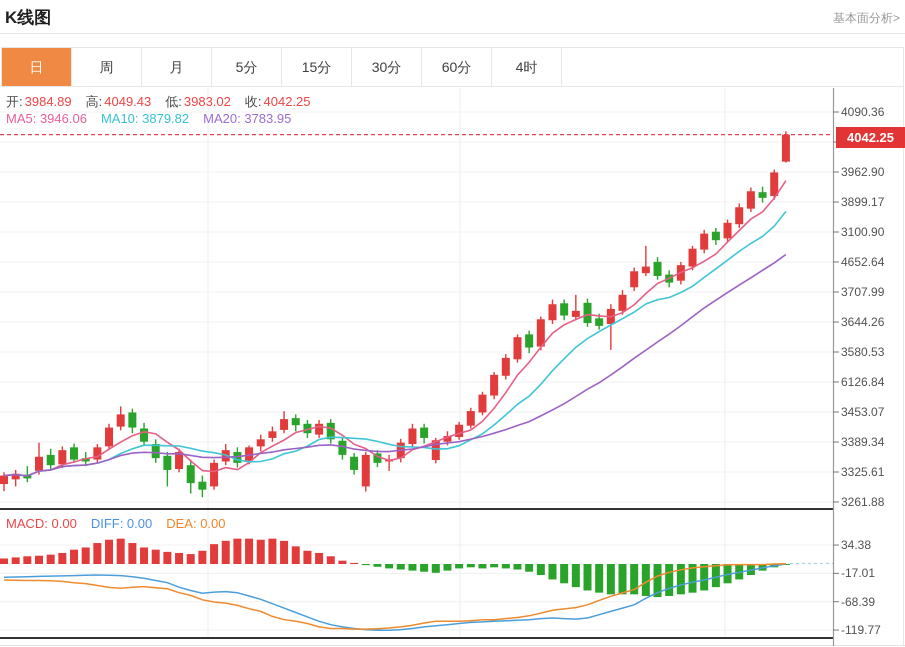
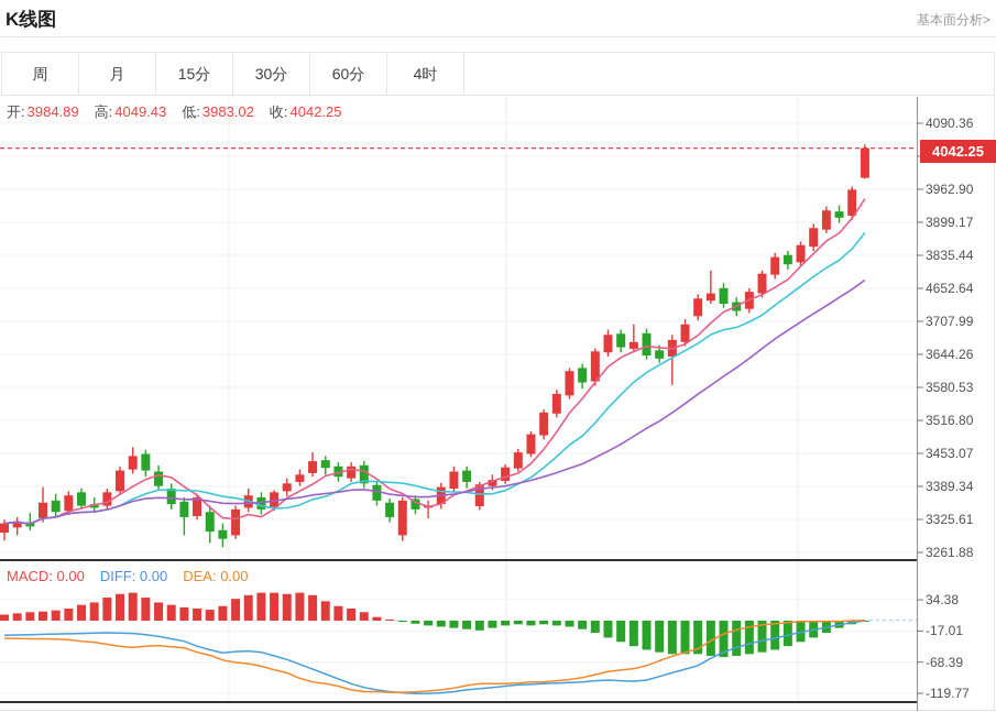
  K线图
  基本面分析>
- 日
  周
  月
- 5分
  15分
  30分
  60分
  4时
  开: 3984.89 高: 4049.43 低: 3983.02 收: 4042.25
- MA5: 3946.06 MA10: 3879.82 MA20: 3783.95
  MACD: 0.00 DIFF: 0.00 DEA: 0.00
  4090.36
  3962.90
  3899.17
- 3100.90
+ 3835.44
  4652.64
  3707.99
  3644.26
  3580.53
- 6126.84
+ 3516.80
  3453.07
  3389.34
  3325.61
  3261.88
  34.38
  -17.01
  -68.39
  -119.77
  4042.25
